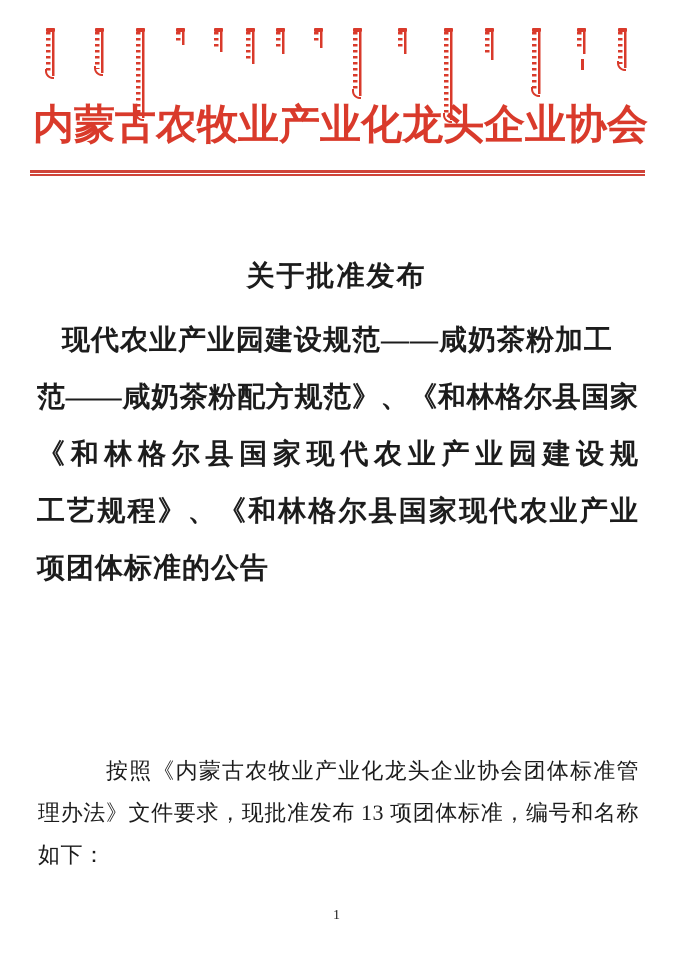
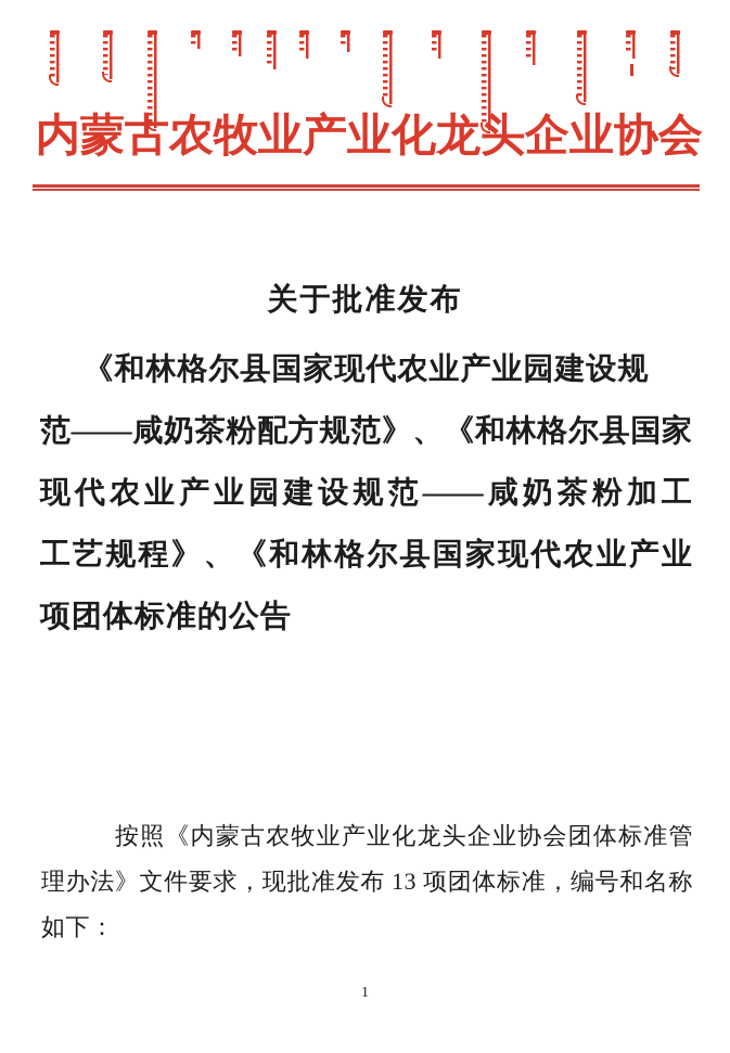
  内蒙古农牧业产业化龙头企业协会
  关于批准发布
- 现代农业产业园建设规范——咸奶茶粉加工
+ 《和林格尔县国家现代农业产业园建设规
  范——咸奶茶粉配方规范》、《和林格尔县国家
- 《和林格尔县国家现代农业产业园建设规
+ 现代农业产业园建设规范——咸奶茶粉加工
  工艺规程》、《和林格尔县国家现代农业产业
  项团体标准的公告
  按照《内蒙古农牧业产业化龙头企业协会团体标准管理办法》文件要求，现批准发布 13 项团体标准，编号和名称如下：
  1
